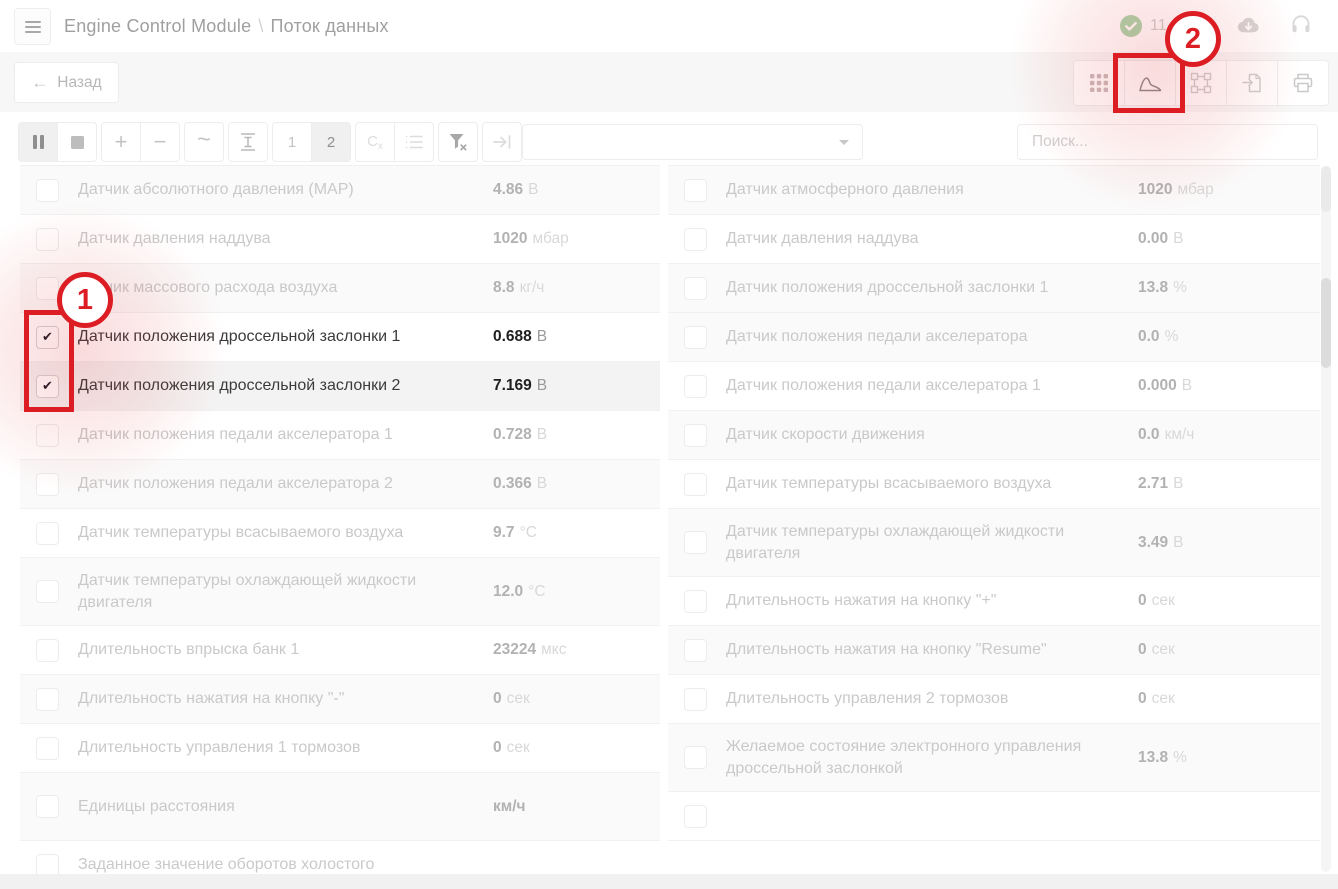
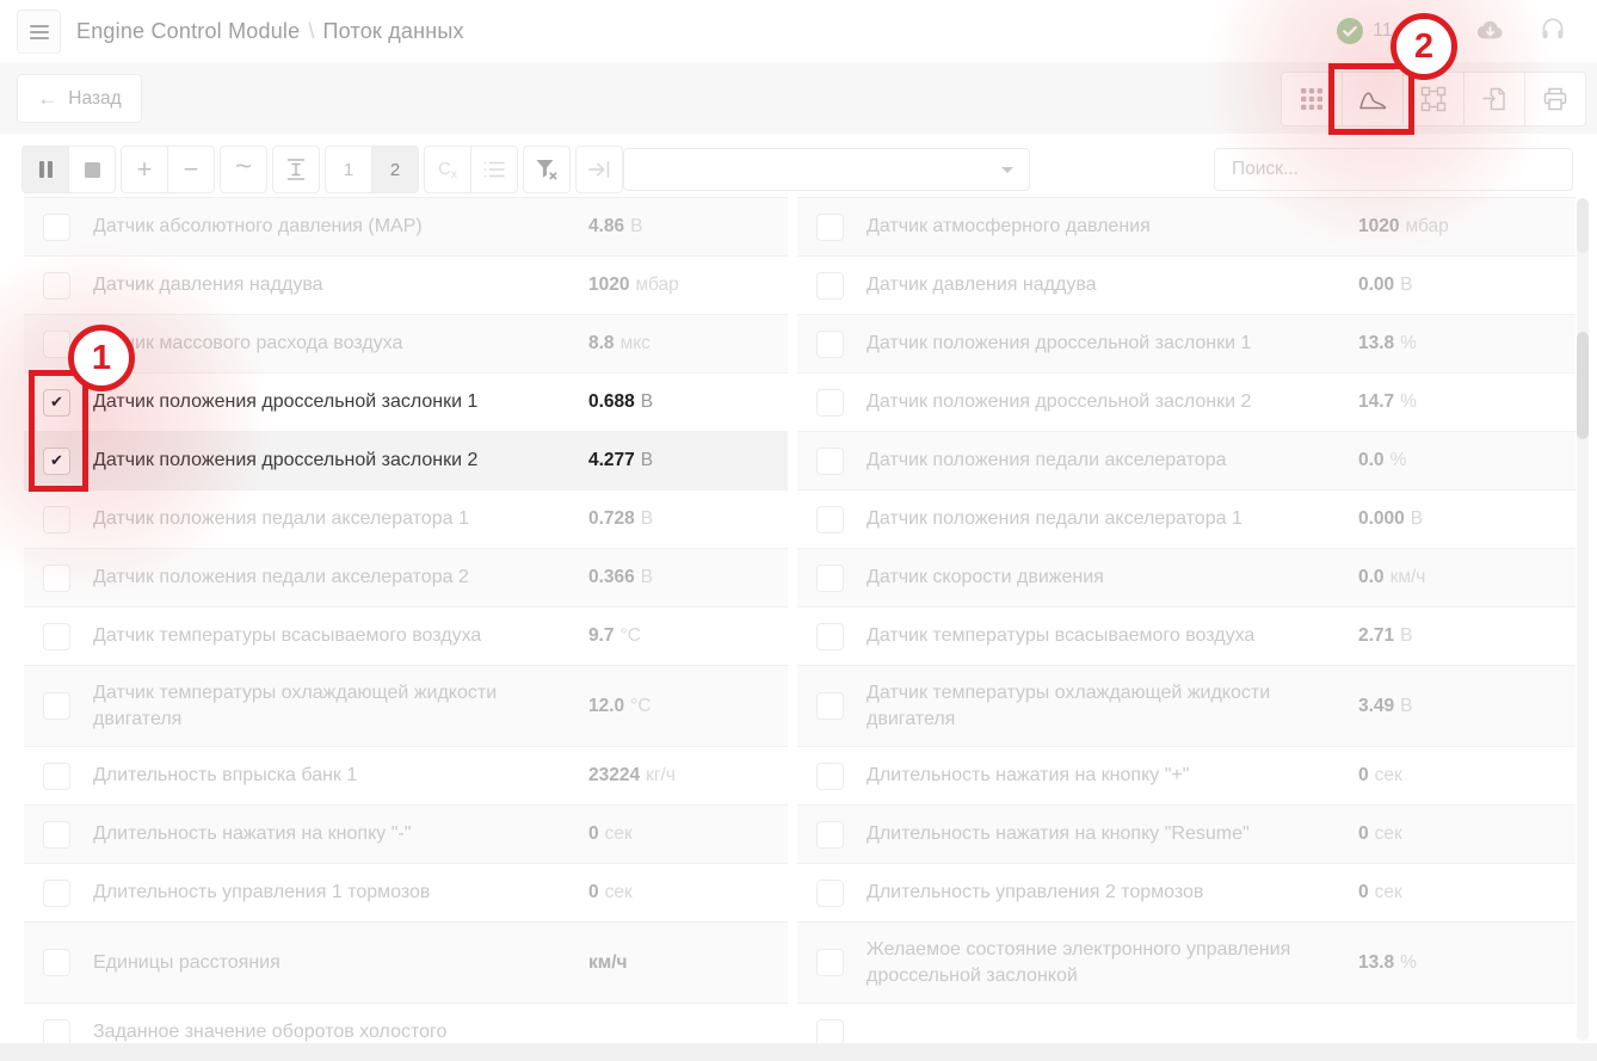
  Engine Control Module
  \
  Поток данных
  ←
  Назад
  +
  −
  ~
  1
  2
  Cx
  тчик абсолютного давления (MAP)
  4.86 В
  1020 мбар
- 8.8 кг/ч
+ 8.8 мкс
  0.688 В
- 7.169 В
+ 4.277 В
  0.728 В
  жения педали акселератора 2
  0.366 В
  Датчик температуры всасываемого воздуха
  9.7 °C
  Датчик температуры охлаждающей жидкости двигателя
  12.0 °C
  Длительность впрыска банк 1
- 23224 мкс
+ 23224 кг/ч
  Длительность нажатия на кнопку "-"
  0 сек
  Длительность управления 1 тормозов
  0 сек
  Единицы расстояния
  км/ч
  Заданное значение оборотов холостого
  Датчик атмосферного давления
  Датчик давления наддува
  0.00 В
  Датчик положения дроссельной заслонки 1
  13.8 %
+ Датчик положения дроссельной заслонки 2
+ 14.7 %
  Датчик положения педали акселератора
  0.0 %
  Датчик положения педали акселератора 1
  0.000 В
  Датчик скорости движения
  0.0 км/ч
  Датчик температуры всасываемого воздуха
  2.71 В
  Датчик температуры охлаждающей жидкости двигателя
  3.49 В
  Длительность нажатия на кнопку "+"
  0 сек
  Длительность нажатия на кнопку "Resume"
  0 сек
  Длительность управления 2 тормозов
  0 сек
  Желаемое состояние электронного управления дроссельной заслонкой
  13.8 %
  1
  2
